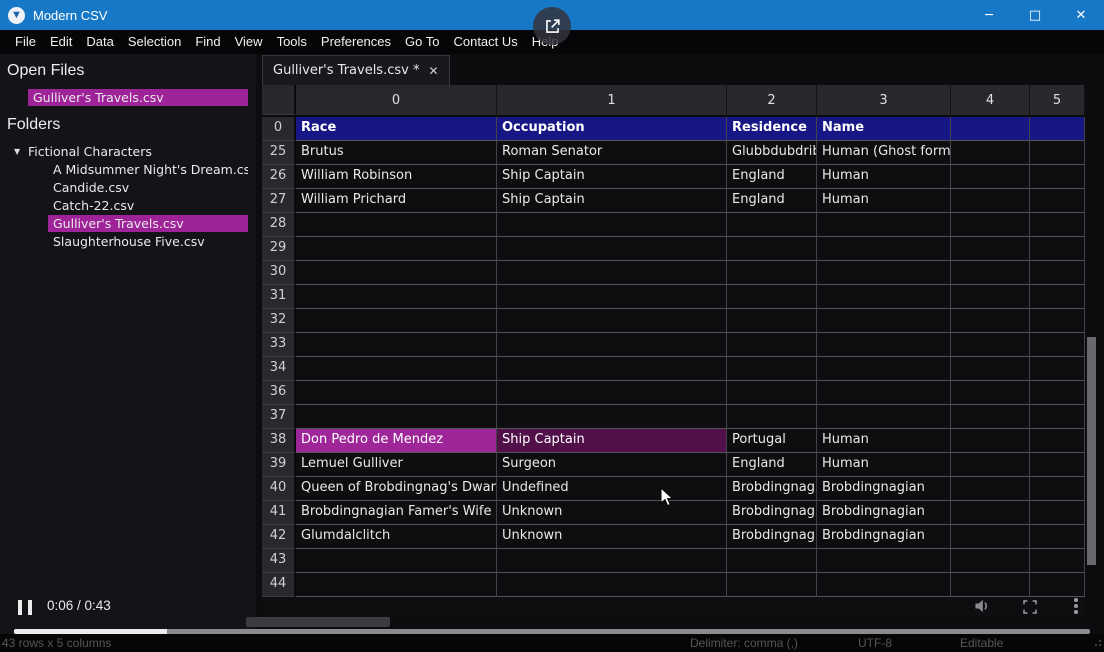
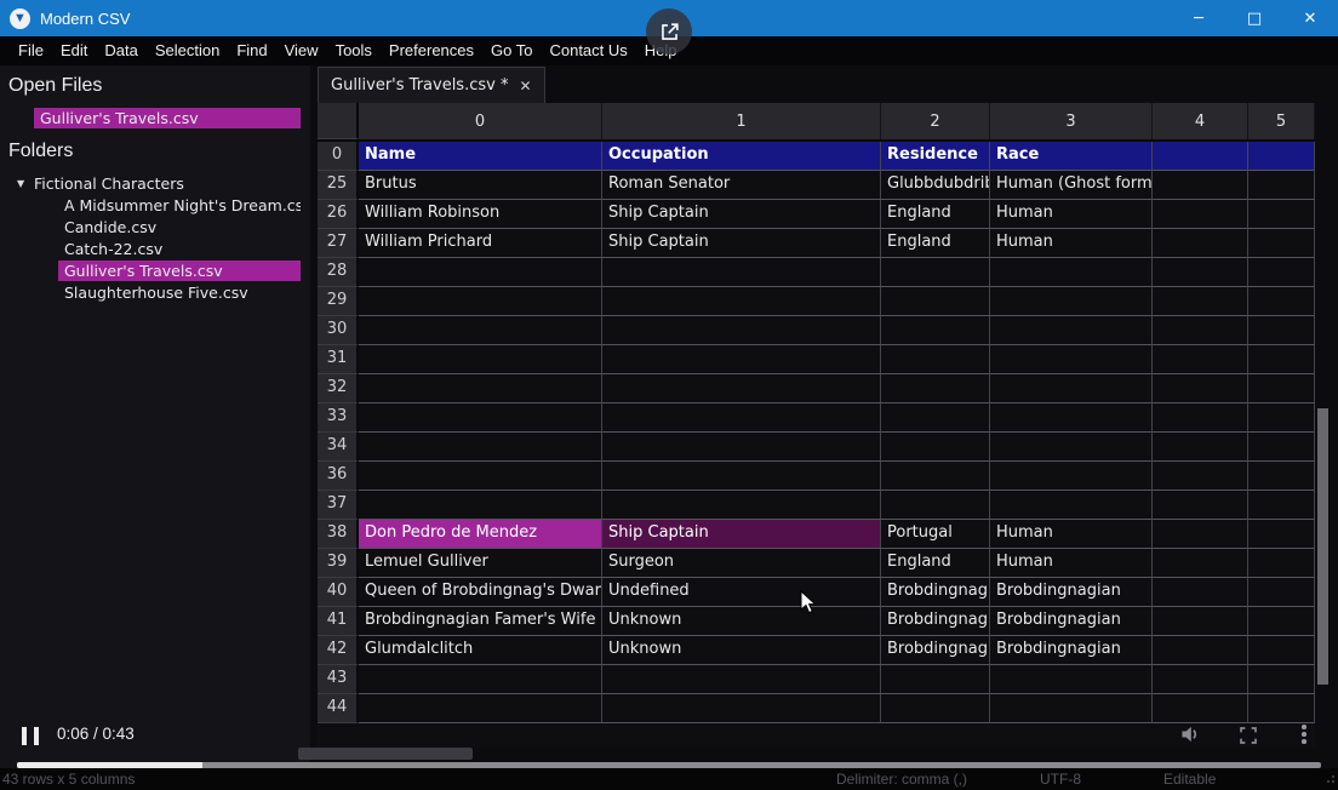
  ▼
  Modern CSV
  ─
  □
  ✕
  File
  Edit
  Data
  Selection
  Find
  View
  Tools
  Preferences
  Go To
  Contact Us
  Help
  Open Files
  Gulliver's Travels.csv
  Folders
  ▼
  Fictional Characters
  A Midsummer Night's Dream.cs
  Candide.csv
  Catch-22.csv
  Gulliver's Travels.csv
  Slaughterhouse Five.csv
  Gulliver's Travels.csv *
  ✕
  0
  1
  2
  3
  4
  5
  0
- Race
+ Name
  Occupation
  Residence
- Name
+ Race
  25
  Brutus
  Roman Senator
  Glubbdubdrib
  Human (Ghost form
  26
  William Robinson
  Ship Captain
  England
  Human
  27
  William Prichard
  Ship Captain
  England
  Human
  28
  29
  30
  31
  32
  33
  34
  36
  37
  38
  Don Pedro de Mendez
  Ship Captain
  Portugal
  Human
  39
  Lemuel Gulliver
  Surgeon
  England
  Human
  40
  Queen of Brobdingnag's Dwar
  Undefined
  Brobdingnag
  Brobdingnagian
  41
  Brobdingnagian Famer's Wife
  Unknown
  Brobdingnag
  Brobdingnagian
  42
  Glumdalclitch
  Unknown
  Brobdingnag
  Brobdingnagian
  43
  44
  43 rows x 5 columns
  Delimiter: comma (,)
  UTF-8
  Editable
  0:06 / 0:43
